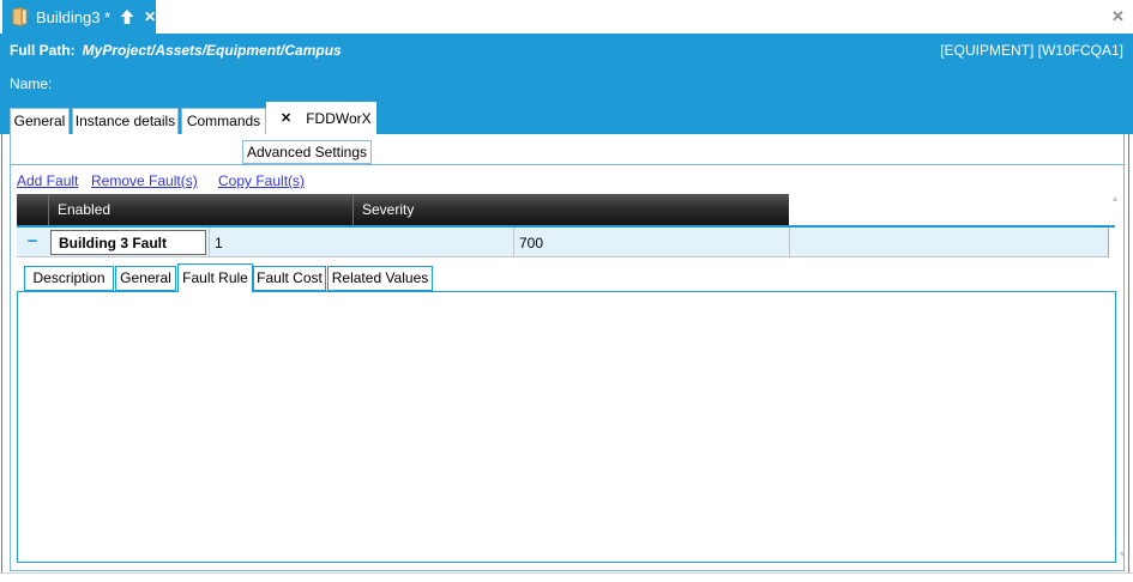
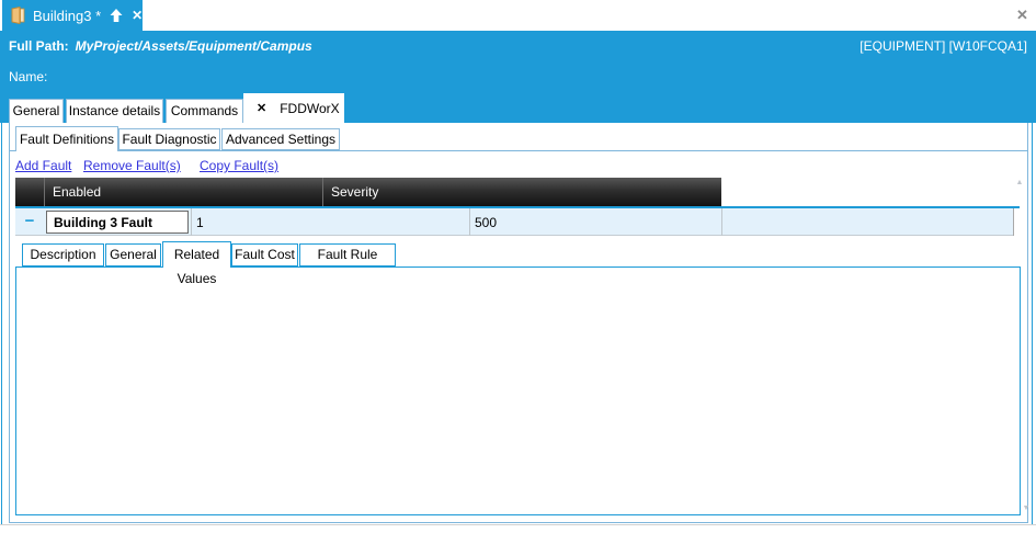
  Building3 *
  ✕
  ✕
  Full Path:
  MyProject/Assets/Equipment/Campus
  [EQUIPMENT] [W10FCQA1]
  Name:
  General
  Instance details
  Commands
  ✕
  FDDWorX
+ Fault Definitions
+ Fault Diagnostic
  Advanced Settings
  Add Fault
  Remove Fault(s)
  Copy Fault(s)
  Enabled
  Severity
  −
  Building 3 Fault
  1
- 700
+ 500
  Description
  General
- Fault Rule
+ Related Values
  Fault Cost
- Related Values
+ Fault Rule
